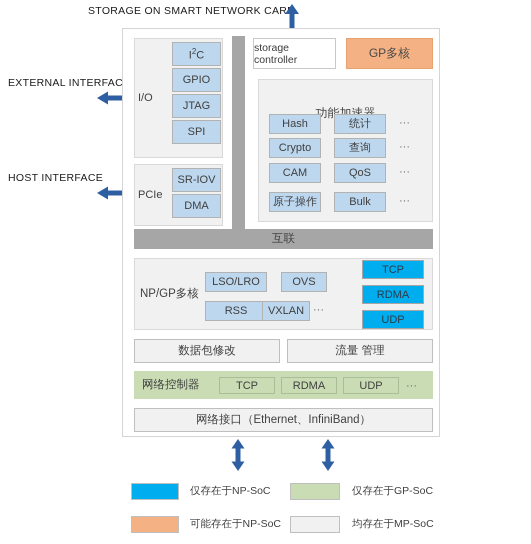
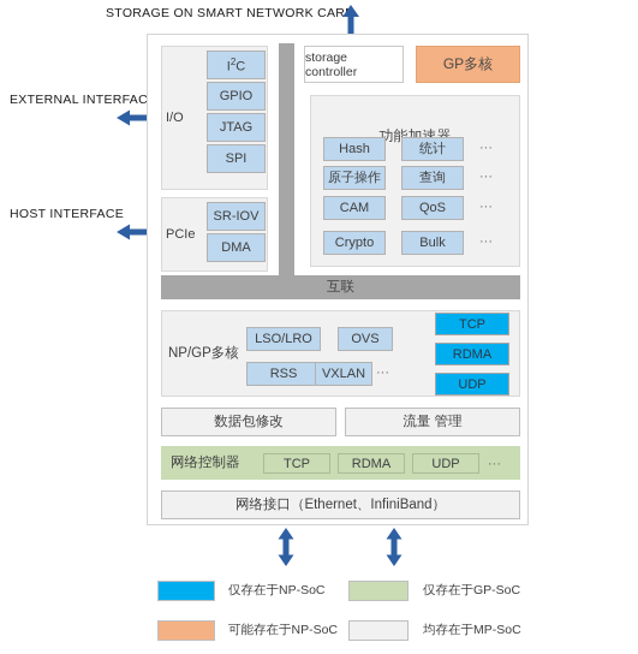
  STORAGE ON SMART NETWORK CAR
  EXTERNAL INTERFAC
  HOST INTERFACE
  I/O
  I2C
  GPIO
  JTAG
  SPI
  PCIe
  SR-IOV
  DMA
  storage controller
  GP多核
  功能加速器
  Hash
  统计
  ···
- Crypto
+ 原子操作
  查询
  ···
  CAM
  QoS
  ···
- 原子操作
+ Crypto
  Bulk
  ···
  互联
  NP/GP多核
  LSO/LRO
  OVS
  RSS
  VXLAN
  ···
  TCP
  RDMA
  UDP
  数据包修改
  流量 管理
  网络控制器
  TCP
  RDMA
  UDP
  ···
  网络接口（Ethernet、InfiniBand）
  仅存在于NP-SoC
  仅存在于GP-SoC
  可能存在于NP-SoC
  均存在于MP-SoC
